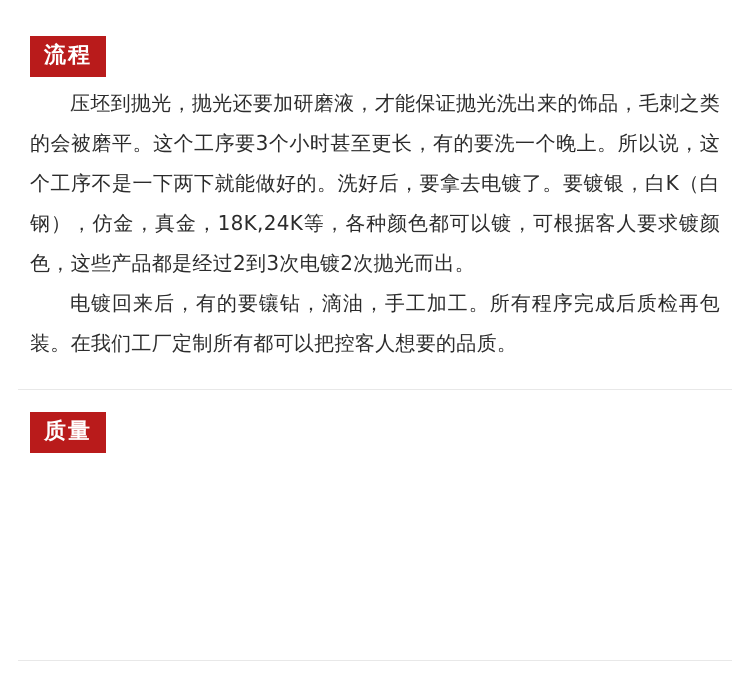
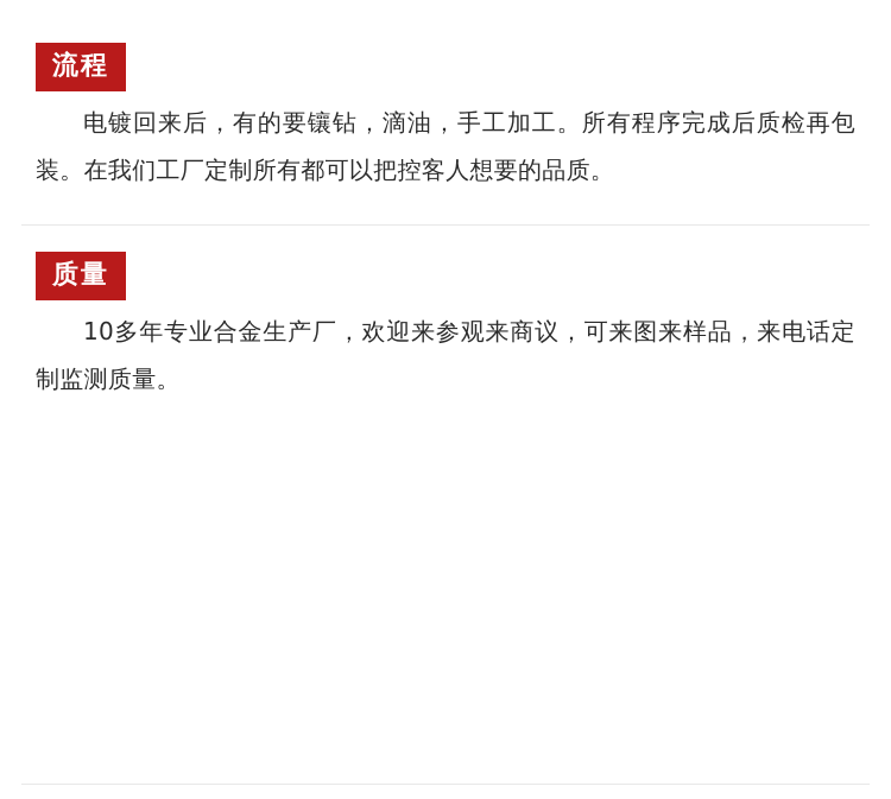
  流程
- 压坯到抛光，抛光还要加研磨液，才能保证抛光洗出来的饰品，毛刺之类的会被磨平。这个工序要3个小时甚至更长，有的要洗一个晚上。所以说，这个工序不是一下两下就能做好的。洗好后，要拿去电镀了。要镀银，白K（白钢），仿金，真金，18K,24K等，各种颜色都可以镀，可根据客人要求镀颜色，这些产品都是经过2到3次电镀2次抛光而出。
  电镀回来后，有的要镶钻，滴油，手工加工。所有程序完成后质检再包装。在我们工厂定制所有都可以把控客人想要的品质。
  质量
+ 10多年专业合金生产厂，欢迎来参观来商议，可来图来样品，来电话定制监测质量。
